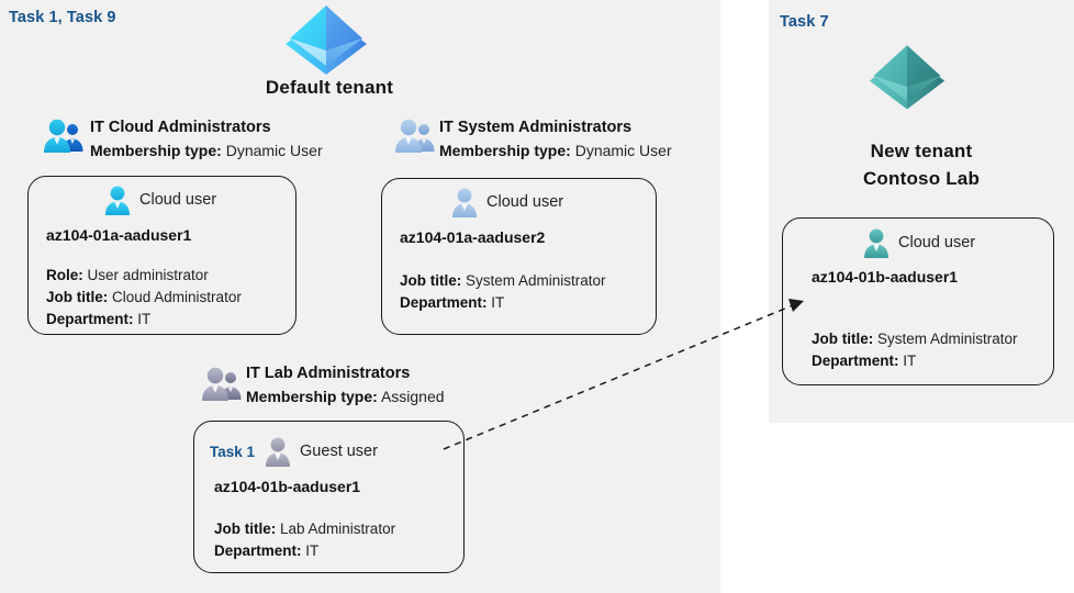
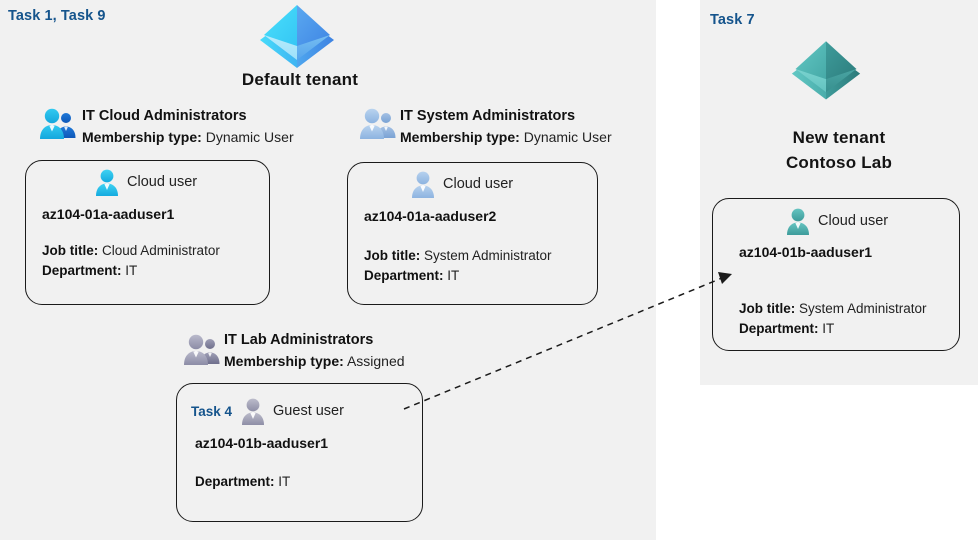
  Task 1, Task 9
  Task 7
  Default tenant
  New tenant
  Contoso Lab
  IT Cloud Administrators
  Membership type: Dynamic User
  Cloud user
  az104-01a-aaduser1
- Role: User administrator
  Job title: Cloud Administrator
  Department: IT
  IT System Administrators
  Membership type: Dynamic User
  Cloud user
  az104-01a-aaduser2
  Job title: System Administrator
  Department: IT
  IT Lab Administrators
  Membership type: Assigned
- Task 1
+ Task 4
  Guest user
  az104-01b-aaduser1
- Job title: Lab Administrator
  Department: IT
  Cloud user
  az104-01b-aaduser1
  Job title: System Administrator
  Department: IT
